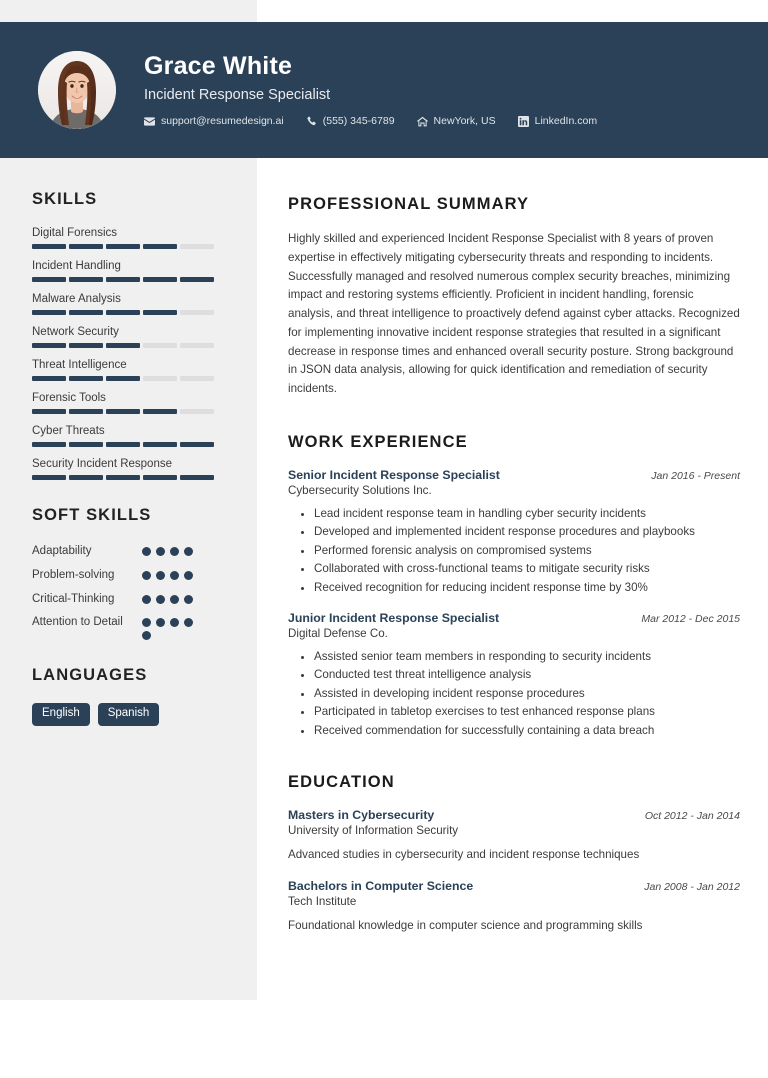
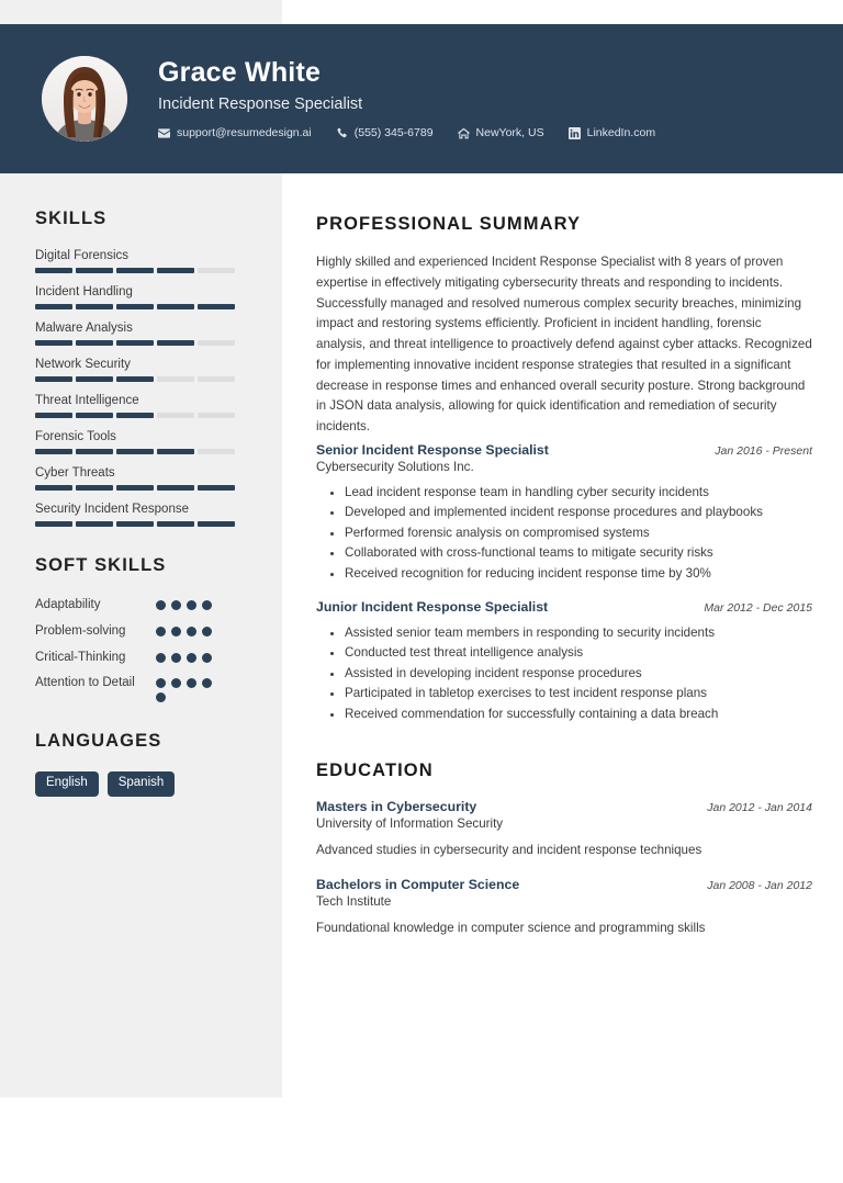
  Grace White
  Incident Response Specialist
  support@resumedesign.ai
  (555) 345-6789
  NewYork, US
  LinkedIn.com
  SKILLS
  Digital Forensics
  Incident Handling
  Malware Analysis
  Network Security
  Threat Intelligence
  Forensic Tools
  Cyber Threats
  Security Incident Response
  SOFT SKILLS
  Adaptability
  Problem-solving
  Critical-Thinking
  Attention to Detail
  LANGUAGES
  English
  Spanish
  PROFESSIONAL SUMMARY
  Highly skilled and experienced Incident Response Specialist with 8 years of proven expertise in effectively mitigating cybersecurity threats and responding to incidents. Successfully managed and resolved numerous complex security breaches, minimizing impact and restoring systems efficiently. Proficient in incident handling, forensic analysis, and threat intelligence to proactively defend against cyber attacks. Recognized for implementing innovative incident response strategies that resulted in a significant decrease in response times and enhanced overall security posture. Strong background in JSON data analysis, allowing for quick identification and remediation of security incidents.
- WORK EXPERIENCE
  Senior Incident Response Specialist
  Jan 2016 - Present
  Cybersecurity Solutions Inc.
  Lead incident response team in handling cyber security incidents
  Developed and implemented incident response procedures and playbooks
  Performed forensic analysis on compromised systems
  Collaborated with cross-functional teams to mitigate security risks
  Received recognition for reducing incident response time by 30%
  Junior Incident Response Specialist
  Mar 2012 - Dec 2015
- Digital Defense Co.
  Assisted senior team members in responding to security incidents
  Conducted test threat intelligence analysis
  Assisted in developing incident response procedures
- Participated in tabletop exercises to test enhanced response plans
+ Participated in tabletop exercises to test incident response plans
  Received commendation for successfully containing a data breach
  EDUCATION
  Masters in Cybersecurity
- Oct 2012 - Jan 2014
+ Jan 2012 - Jan 2014
  University of Information Security
  Advanced studies in cybersecurity and incident response techniques
  Bachelors in Computer Science
  Jan 2008 - Jan 2012
  Tech Institute
  Foundational knowledge in computer science and programming skills
